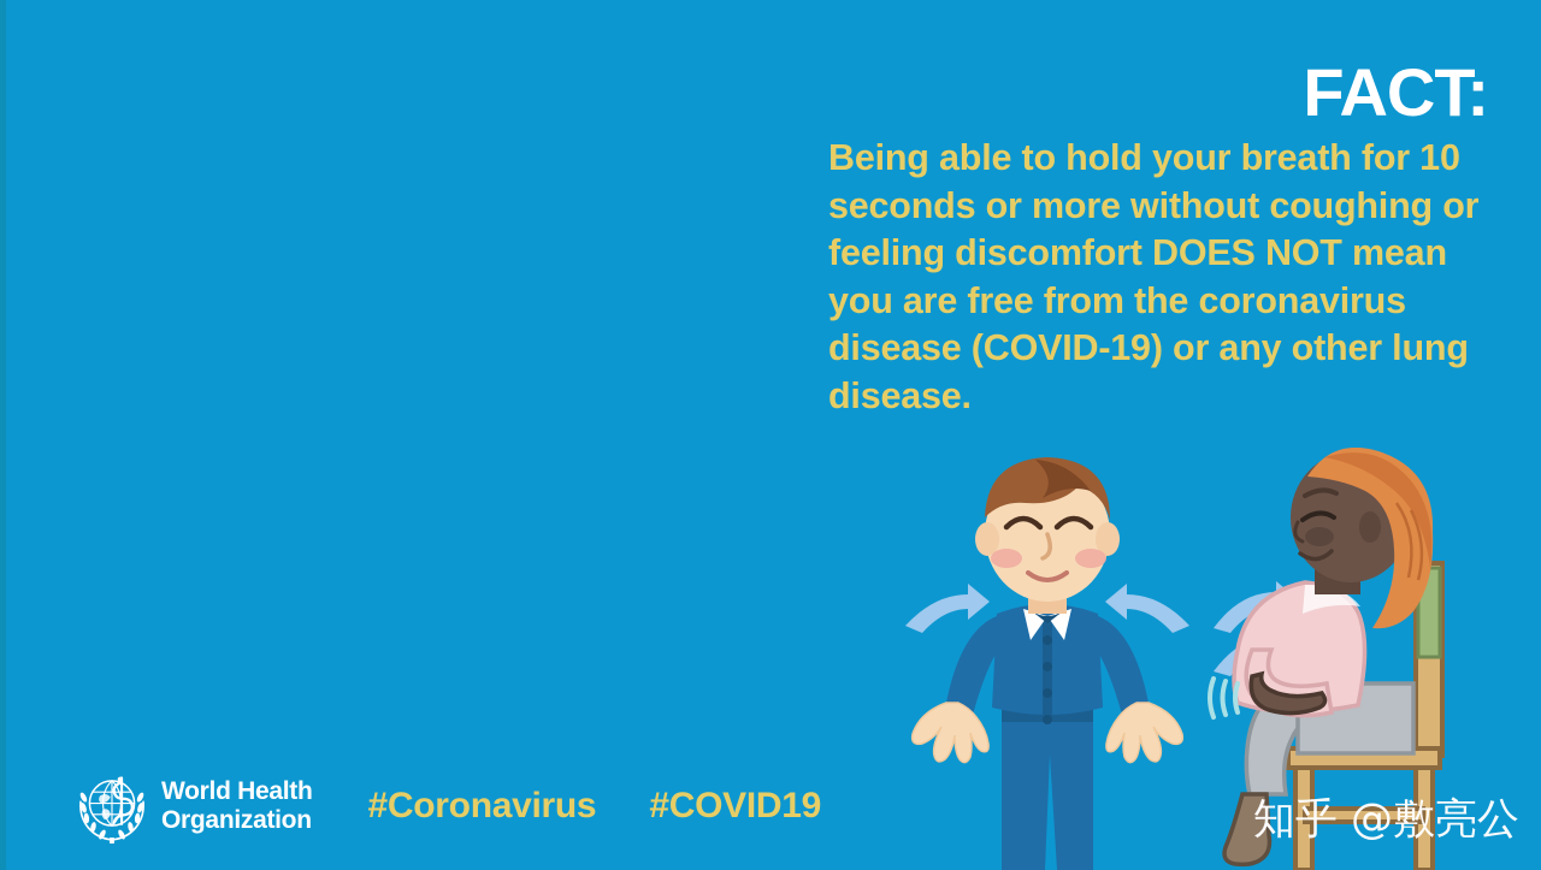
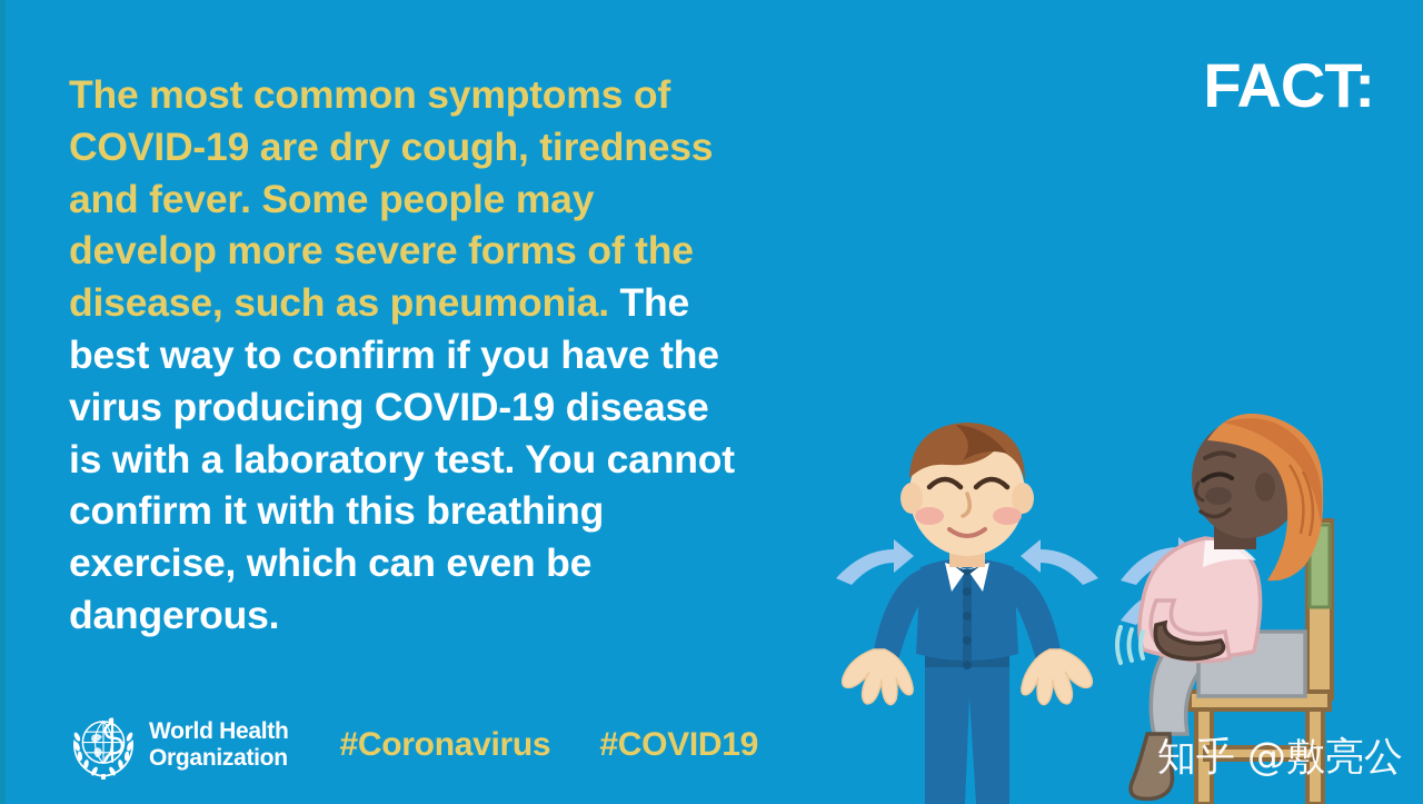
+ The most common symptoms of COVID-19 are dry cough, tiredness and fever. Some people may develop more severe forms of the disease, such as pneumonia. The best way to confirm if you have the virus producing COVID-19 disease is with a laboratory test. You cannot confirm it with this breathing exercise, which can even be dangerous.
  FACT:
- Being able to hold your breath for 10 seconds or more without coughing or feeling discomfort DOES NOT mean you are free from the coronavirus disease (COVID-19) or any other lung disease.
  World Health
  Organization
  #Coronavirus
  #COVID19
  知乎 @敷亮公
